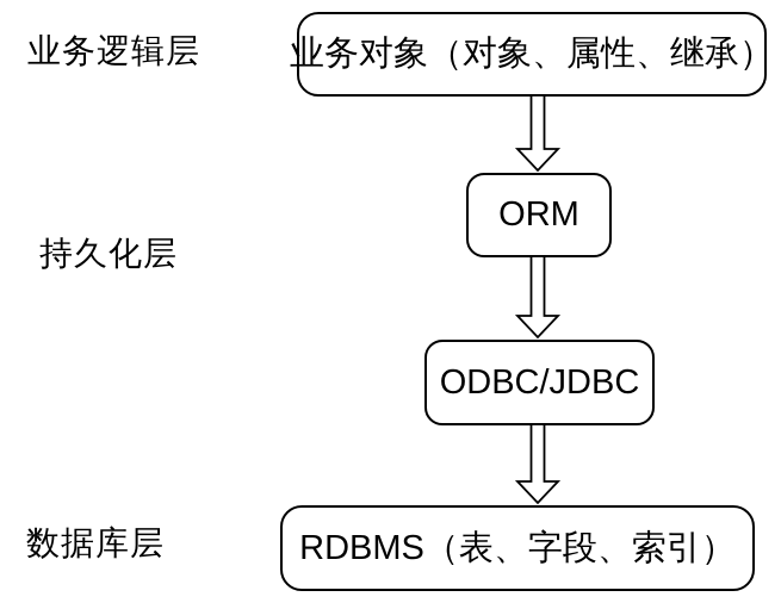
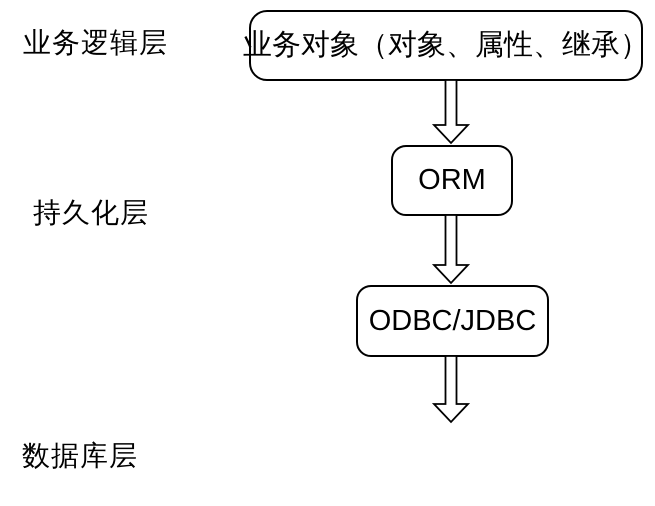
  业务逻辑层
  持久化层
  数据库层
  业务对象（对象、属性、继承）
  ORM
  ODBC/JDBC
- RDBMS（表、字段、索引）
